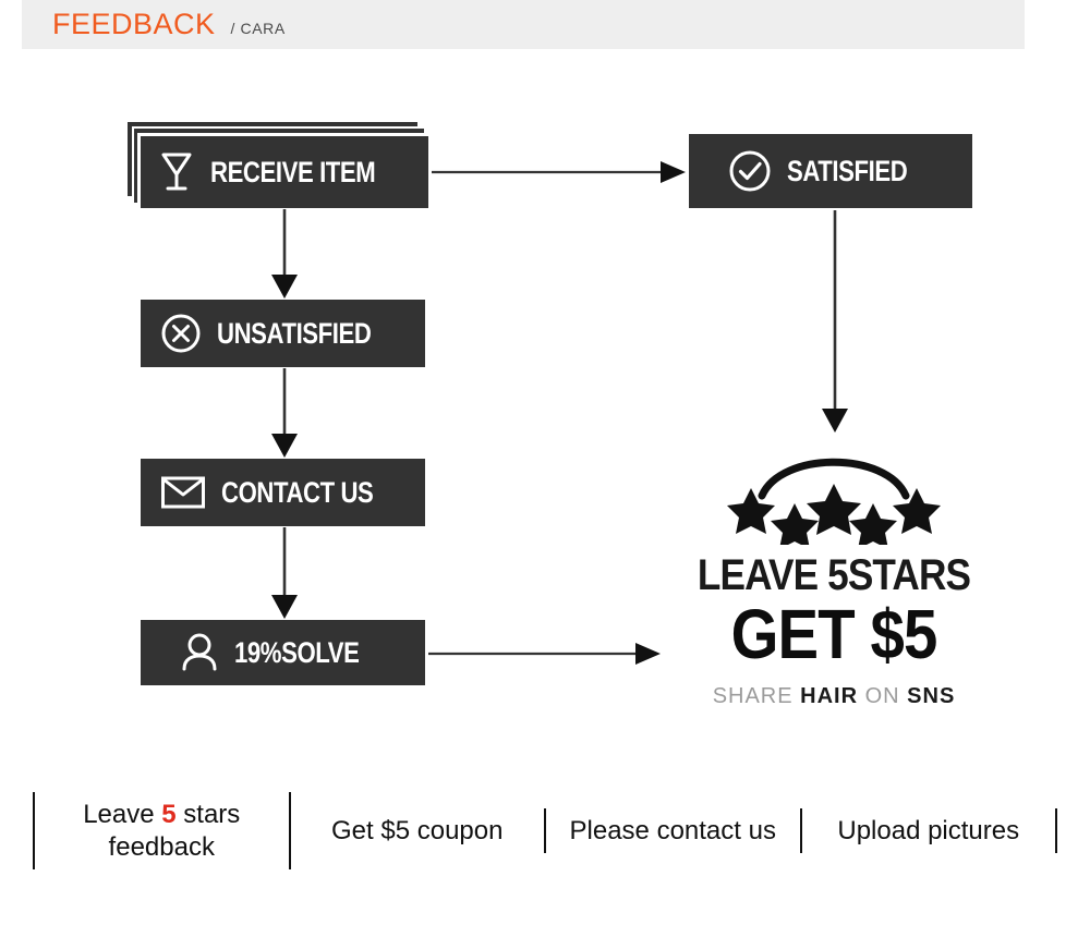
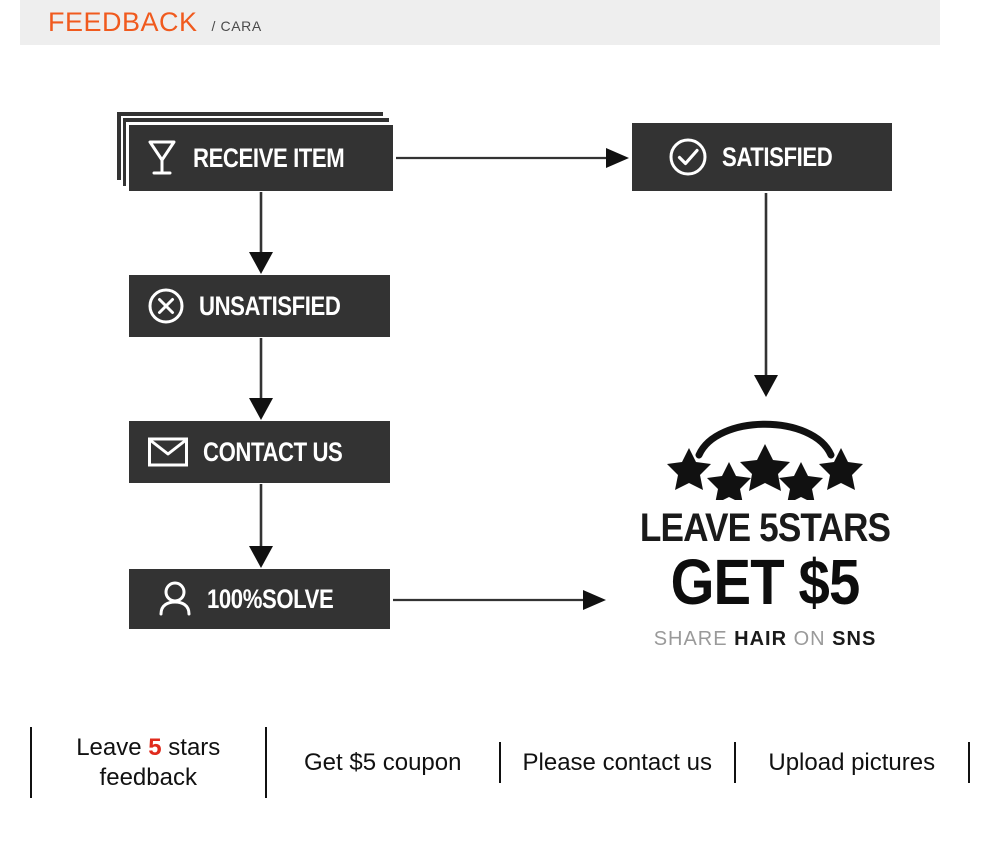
  FEEDBACK
  / CARA
  RECEIVE ITEM
  UNSATISFIED
  CONTACT US
- 19%SOLVE
+ 100%SOLVE
  SATISFIED
  LEAVE 5STARS
  GET $5
  SHARE HAIR ON SNS
  Leave 5 stars feedback
  Get $5 coupon
  Please contact us
  Upload pictures
